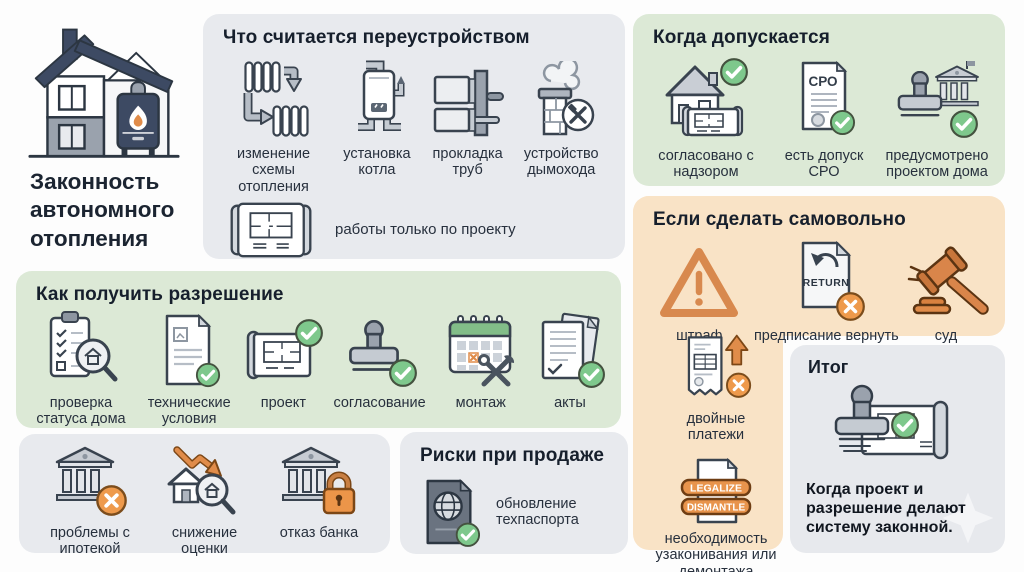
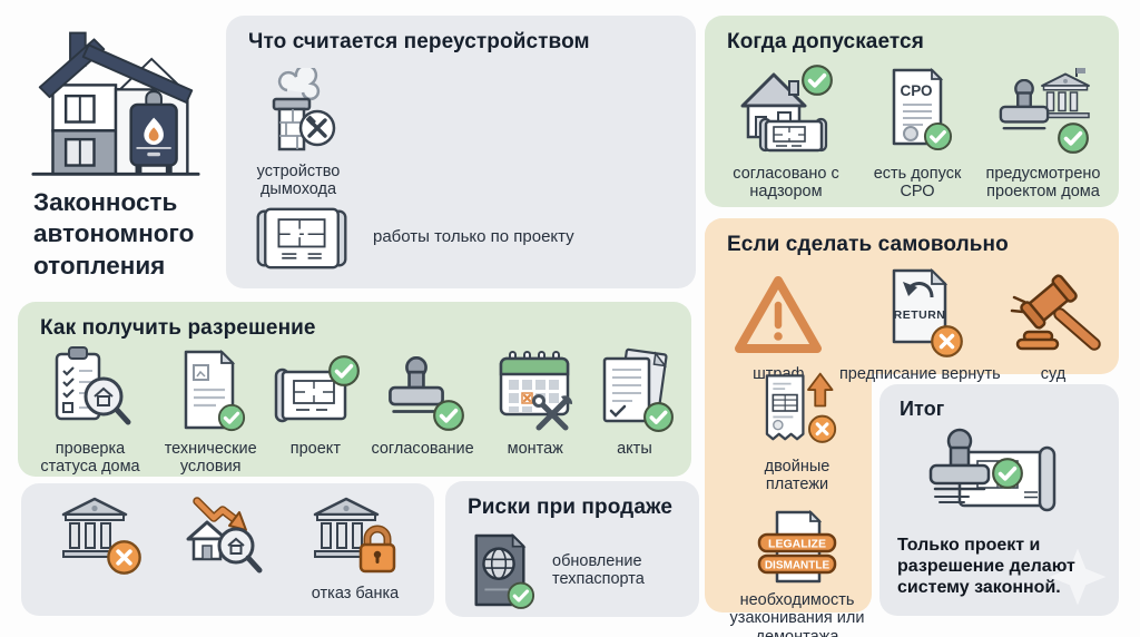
  Законность автономного отопления
  Что считается переустройством
- изменение схемы отопления
- установка котла
- прокладка труб
  устройство дымохода
  работы только по проекту
  Когда допускается
  согласовано с надзором
  СРО
  есть допуск СРО
  предусмотрено проектом дома
  Как получить разрешение
  проверка статуса дома
  технические условия
  проект
  согласование
  монтаж
  акты
- проблемы с ипотекой
- снижение оценки
  отказ банка
  Риски при продаже
  обновление техпаспорта
  Если сделать самовольно
  штраф
  RETURN
  предписание вернуть
  суд
  двойные платежи
  LEGALIZE
  DISMANTLE
  необходимость узаконивания или
  Итог
- Когда проект и разрешение делают систему законной.
+ Только проект и разрешение делают систему законной.
